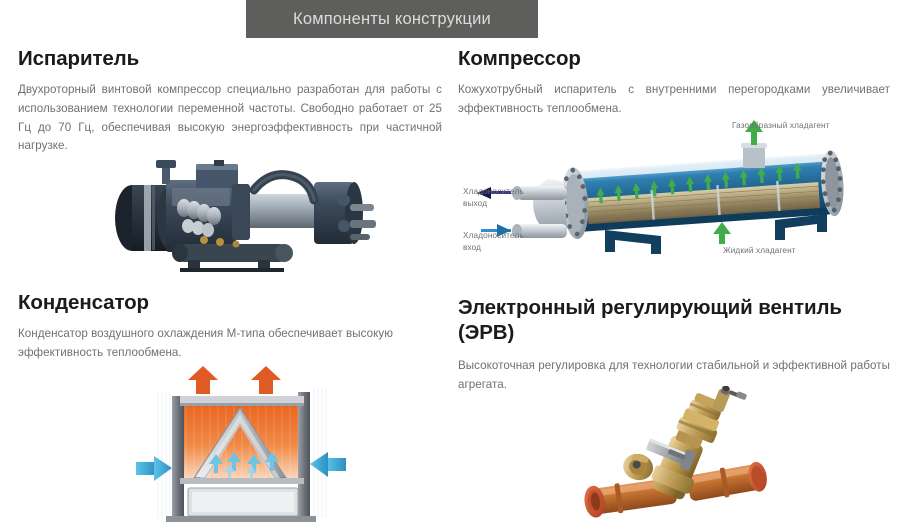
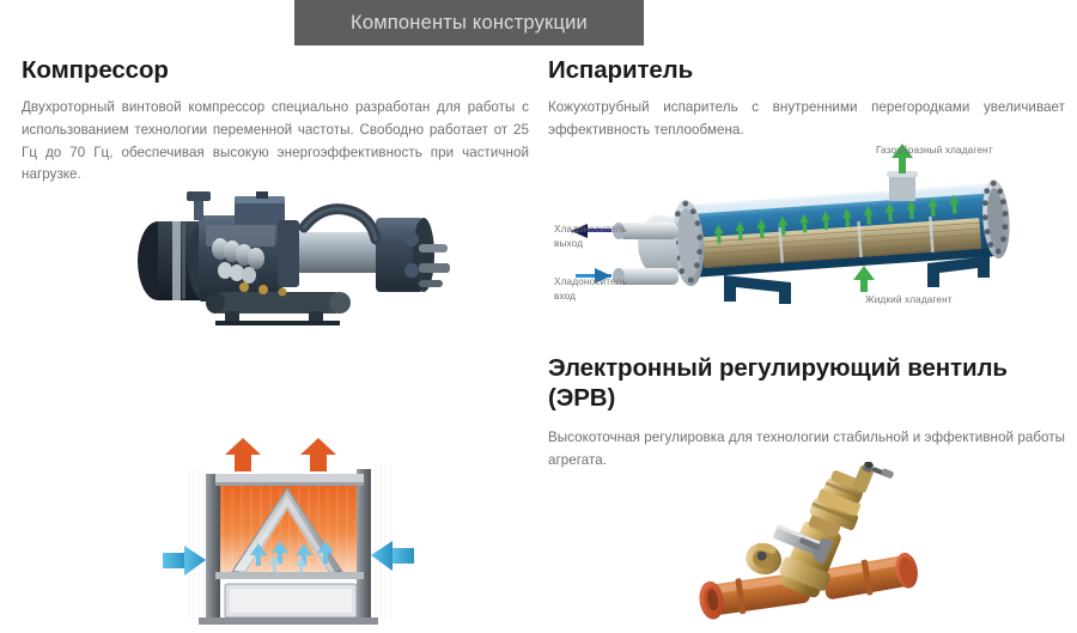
  Компоненты конструкции
- Испаритель
+ Компрессор
  Двухроторный винтовой компрессор специально разработан для работы с использованием технологии переменной частоты. Свободно работает от 25 Гц до 70 Гц, обеспечивая высокую энергоэффективность при частичной нагрузке.
- Компрессор
+ Испаритель
  Кожухотрубный испаритель с внутренними перегородками увеличивает эффективность теплообмена.
  Газообразный хладагент
  Жидкий хладагент
  Хладоноситель
  выход
  Хладоноситель
  вход
- Конденсатор
- Конденсатор воздушного охлаждения М-типа обеспечивает высокую эффективность теплообмена.
  Электронный регулирующий вентиль (ЭРВ)
  Высокоточная регулировка для технологии стабильной и эффективной работы агрегата.
